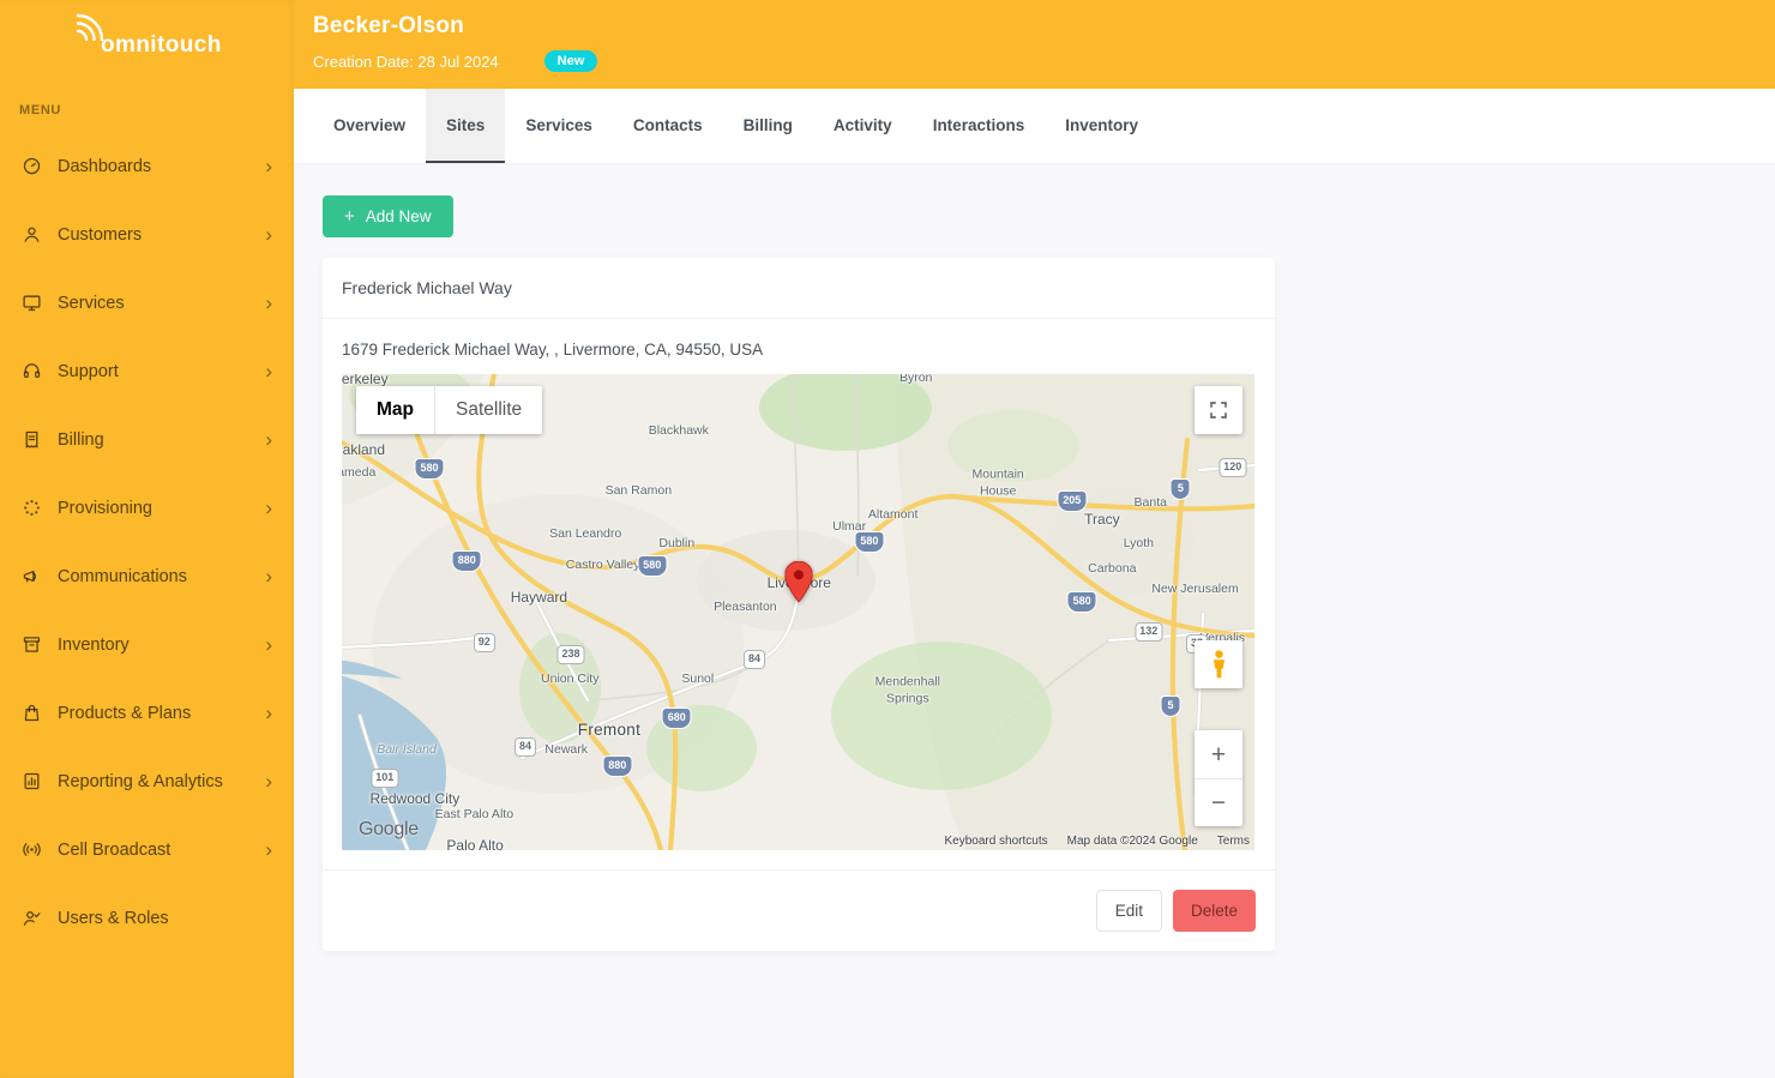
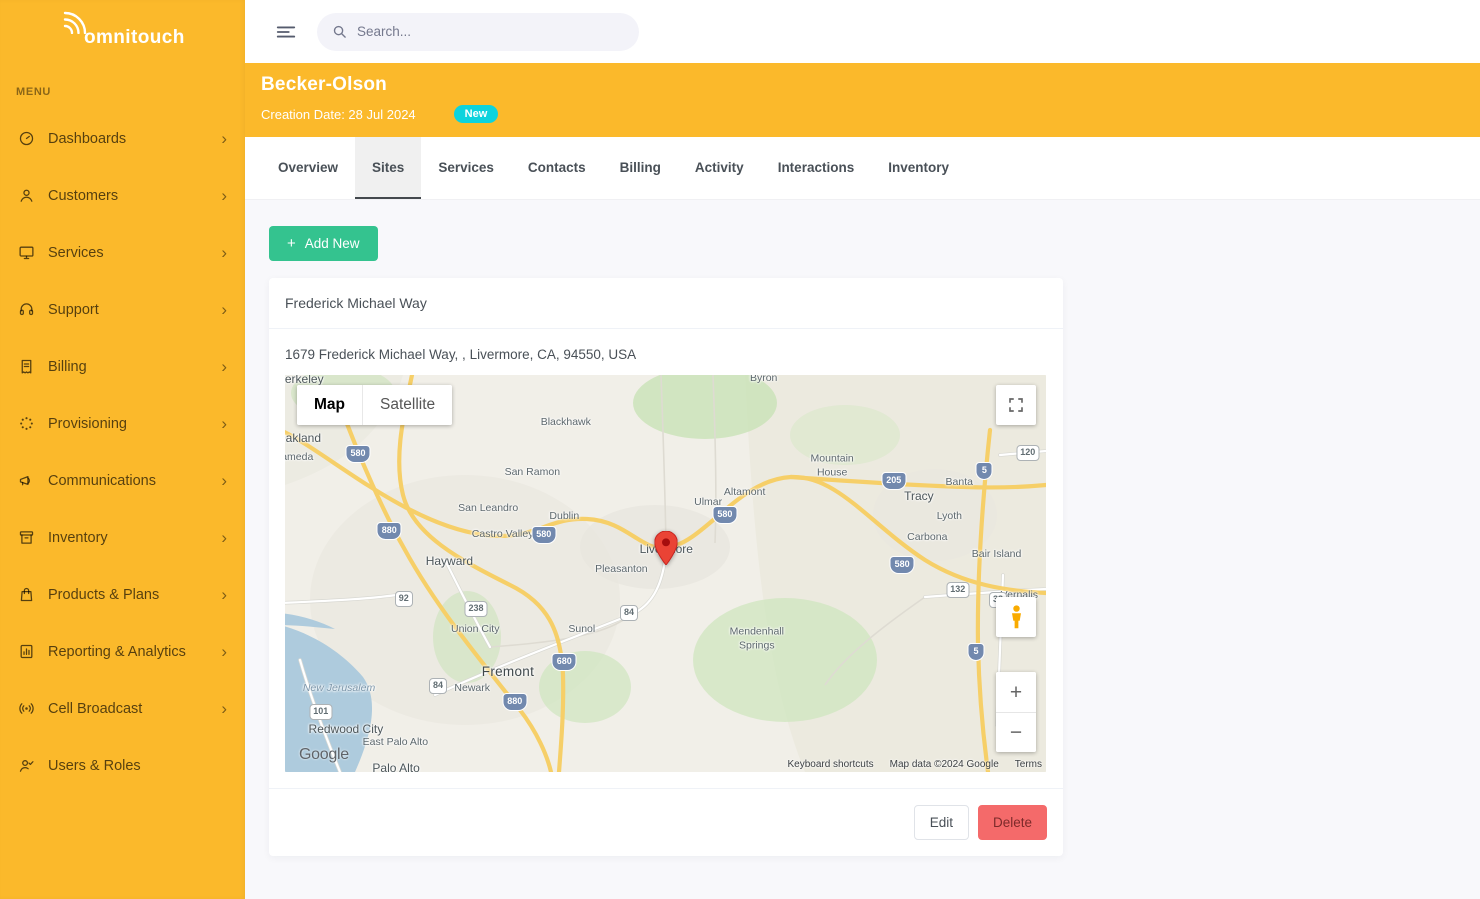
  omnitouch
  MENU
  Dashboards
  ›
  Customers
  ›
  Services
  ›
  Support
  ›
  Billing
  ›
  Provisioning
  ›
  Communications
  ›
  Inventory
  ›
  Products & Plans
  ›
  Reporting & Analytics
  ›
  Cell Broadcast
  ›
  Users & Roles
+ Search...
  Becker-Olson
  Creation Date: 28 Jul 2024
  New
  Overview
  Sites
  Services
  Contacts
  Billing
  Activity
  Interactions
  Inventory
  +
  Add New
  Frederick Michael Way
  1679 Frederick Michael Way, , Livermore, CA, 94550, USA
  erkeley
  akland
  ameda
  Blackhawk
  Byron
  Mountain
  House
  San Ramon
  Altamont
  Tracy
  Banta
  Lyoth
  San Leandro
  Dublin
  Ulmar
  Carbona
  Castro Valley
- New Jerusalem
+ Bair Island
  Hayward
  Pleasanton
  Union City
  Sunol
  Mendenhall
  Springs
  Fremont
- Bair Island
+ New Jerusalem
  Newark
  Redwood City
  East Palo Alto
  Palo Alto
  ernalis
  580
  880
  580
  580
  205
  5
  120
  580
  132
  5
  84
  680
  238
  92
  84
  880
  101
  Map
  Satellite
  +
  −
  Google
  Keyboard shortcuts
  Map data ©2024 Google
  Terms
  Edit
  Delete
